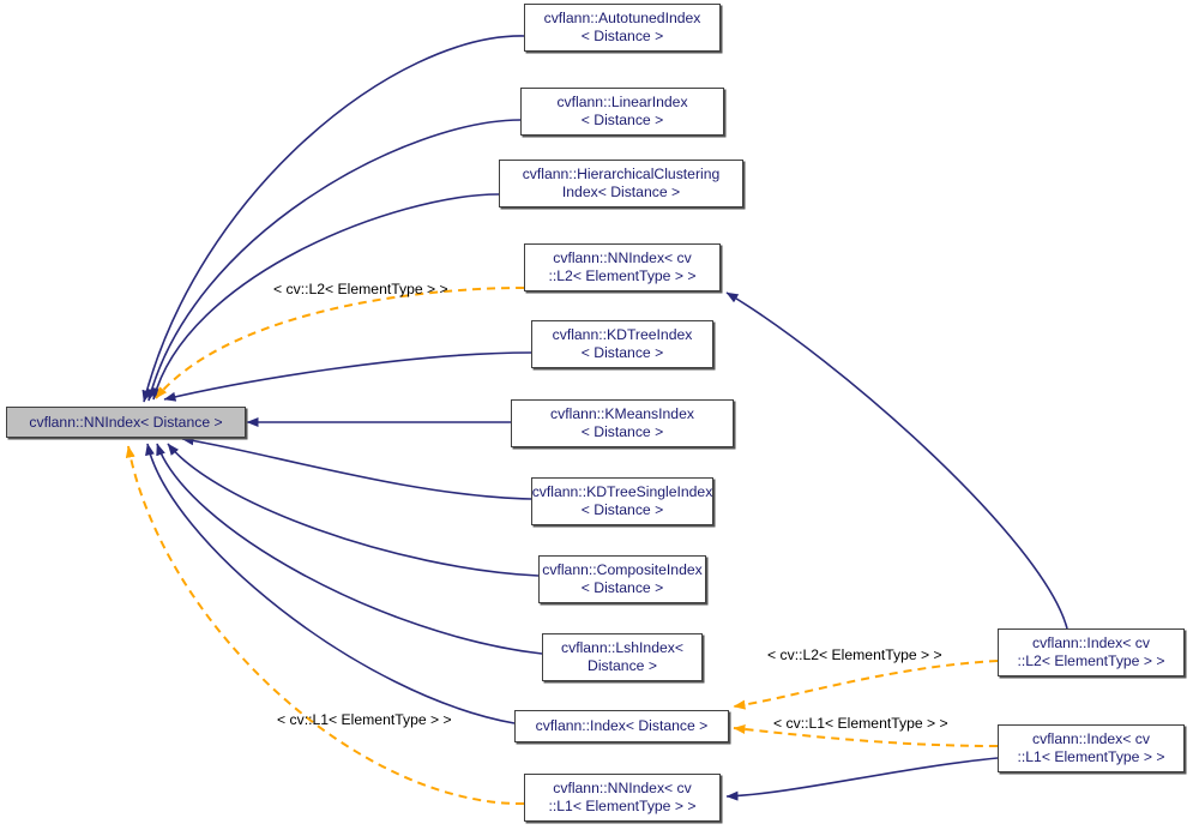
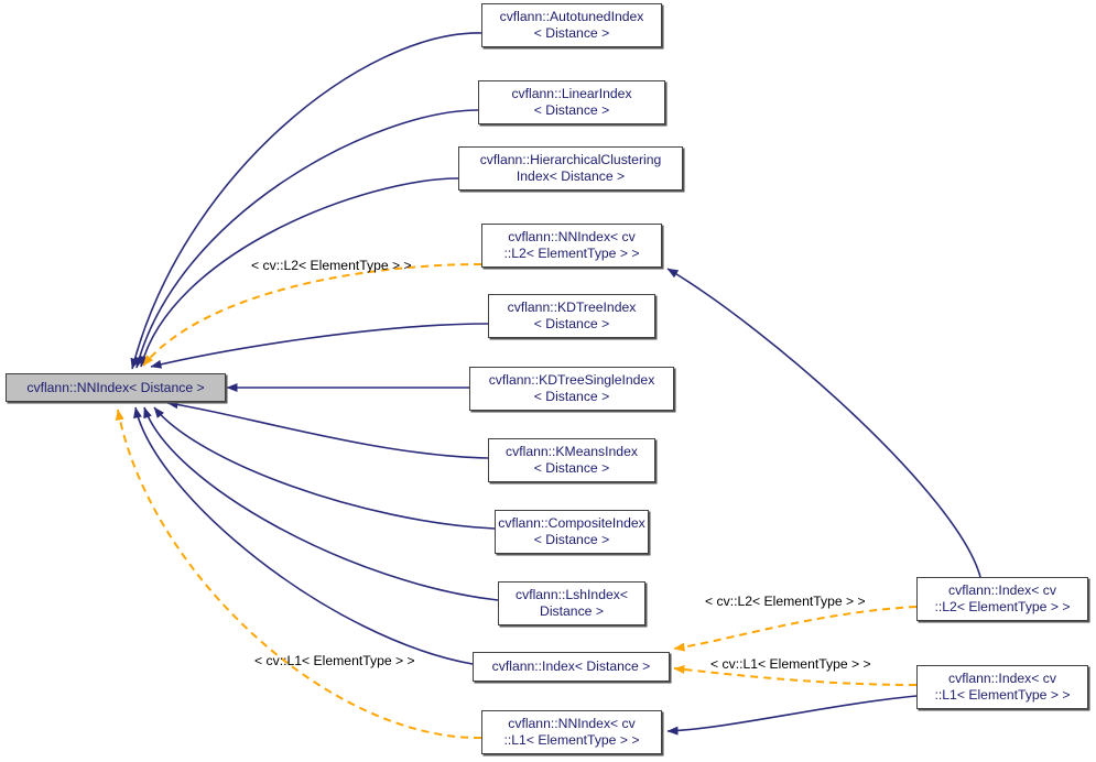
  cvflann::AutotunedIndex
  < Distance >
  cvflann::LinearIndex
  < Distance >
  cvflann::HierarchicalClustering
  Index< Distance >
  cvflann::NNIndex< cv
  ::L2< ElementType > >
  cvflann::KDTreeIndex
  < Distance >
- cvflann::KMeansIndex
+ cvflann::KDTreeSingleIndex
  < Distance >
- cvflann::KDTreeSingleIndex
+ cvflann::KMeansIndex
  < Distance >
  cvflann::CompositeIndex
  < Distance >
  cvflann::LshIndex<
  Distance >
  cvflann::Index< Distance >
  cvflann::NNIndex< cv
  ::L1< ElementType > >
  cvflann::NNIndex< Distance >
  cvflann::Index< cv
  ::L2< ElementType > >
  cvflann::Index< cv
  ::L1< ElementType > >
  < cv::L2< ElementType > >
  < cv::L1< ElementType > >
  < cv::L2< ElementType > >
  < cv::L1< ElementType > >
